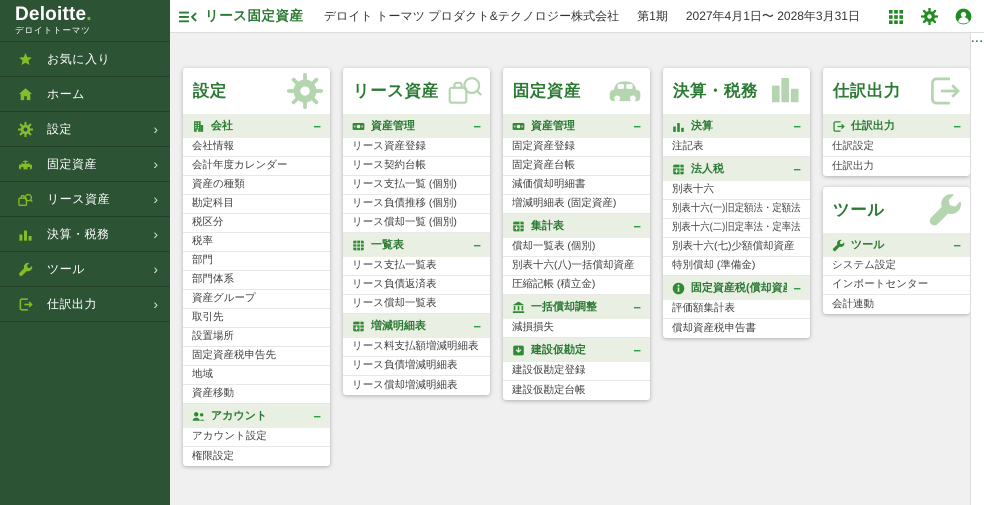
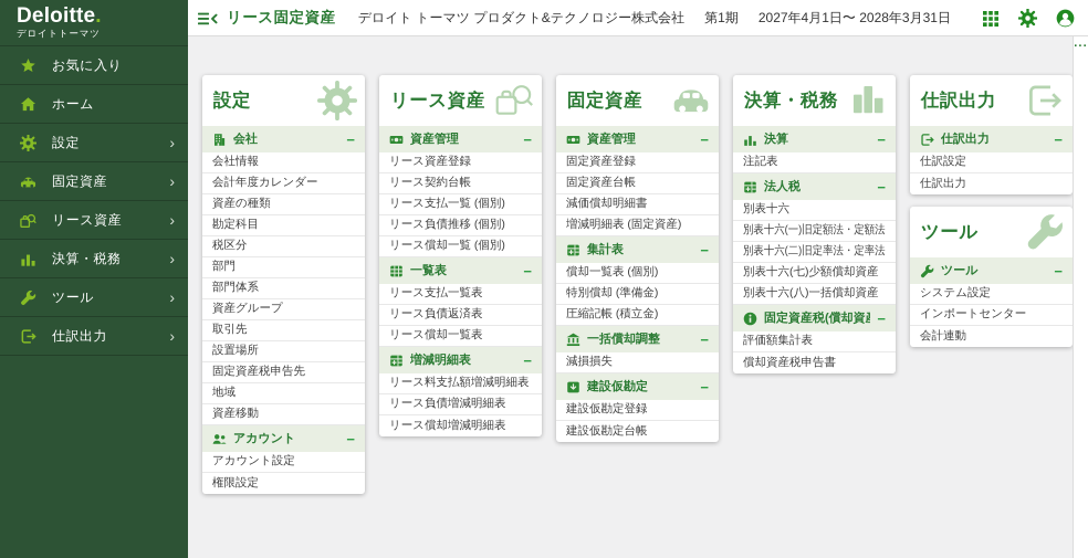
  Deloitte.
  デロイトトーマツ
  お気に入り
  ホーム
  設定
  ›
  固定資産
  ›
  リース資産
  ›
  決算・税務
  ›
  ツール
  ›
  仕訳出力
  ›
  リース固定資産
  デロイト トーマツ プロダクト&テクノロジー株式会社
  第1期
  2027年4月1日〜 2028年3月31日
  設定
  会社
  −
  会社情報
  会計年度カレンダー
  資産の種類
  勘定科目
  税区分
- 税率
  部門
  部門体系
  資産グループ
  取引先
  設置場所
  固定資産税申告先
  地域
  資産移動
  アカウント
  −
  アカウント設定
  権限設定
  リース資産
  資産管理
  −
  リース資産登録
  リース契約台帳
  リース支払一覧 (個別)
  リース負債推移 (個別)
  リース償却一覧 (個別)
  一覧表
  −
  リース支払一覧表
  リース負債返済表
  リース償却一覧表
  増減明細表
  −
  リース料支払額増減明細表
  リース負債増減明細表
  リース償却増減明細表
  固定資産
  資産管理
  −
  固定資産登録
  固定資産台帳
  減価償却明細書
  増減明細表 (固定資産)
  集計表
  −
  償却一覧表 (個別)
- 別表十六(八)一括償却資産
+ 特別償却 (準備金)
  圧縮記帳 (積立金)
  一括償却調整
  −
  減損損失
  建設仮勘定
  −
  建設仮勘定登録
  建設仮勘定台帳
  決算・税務
  決算
  −
  注記表
  法人税
  −
  別表十六
  別表十六(一)旧定額法・定額法
  別表十六(二)旧定率法・定率法
  別表十六(七)少額償却資産
- 特別償却 (準備金)
+ 別表十六(八)一括償却資産
  固定資産税(償却資
  −
  評価額集計表
  償却資産税申告書
  仕訳出力
  仕訳出力
  −
  仕訳設定
  仕訳出力
  ツール
  ツール
  −
  システム設定
  インポートセンター
  会計連動
  ···
